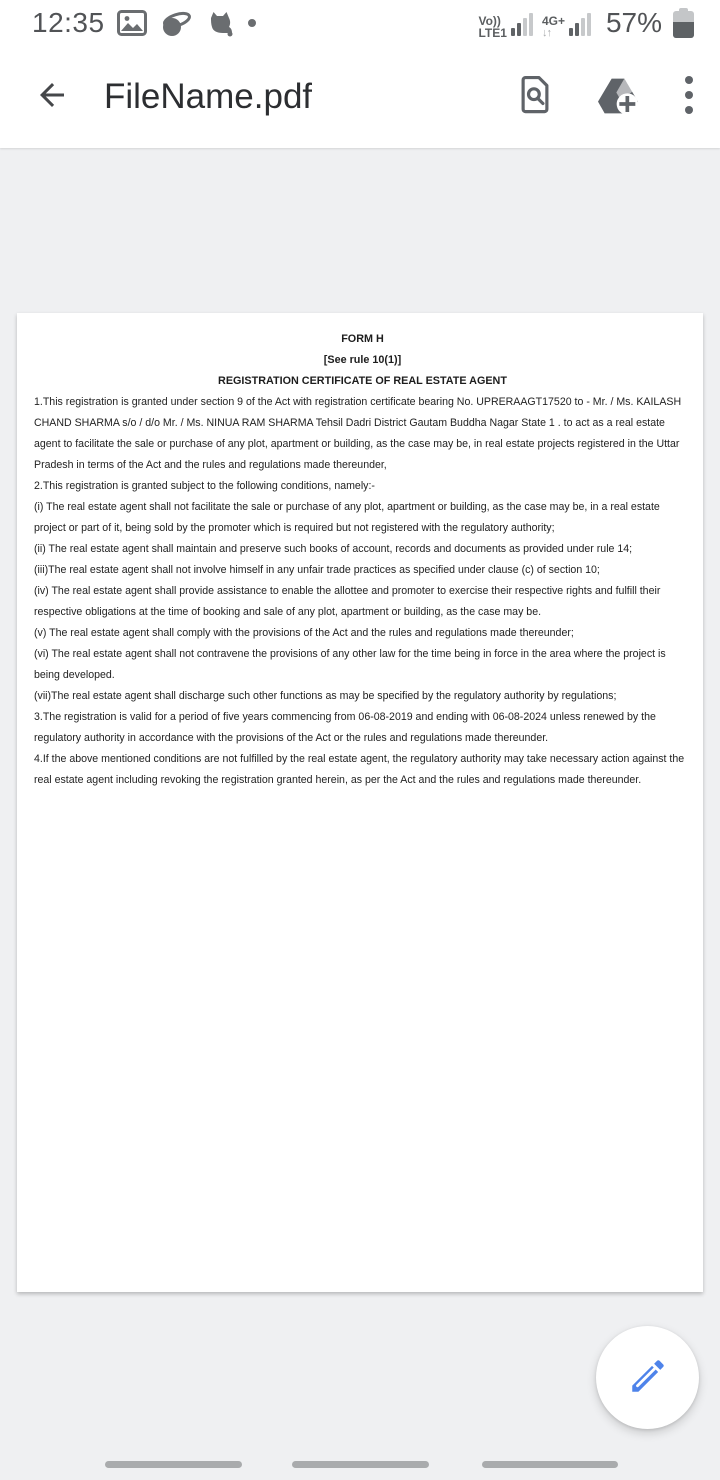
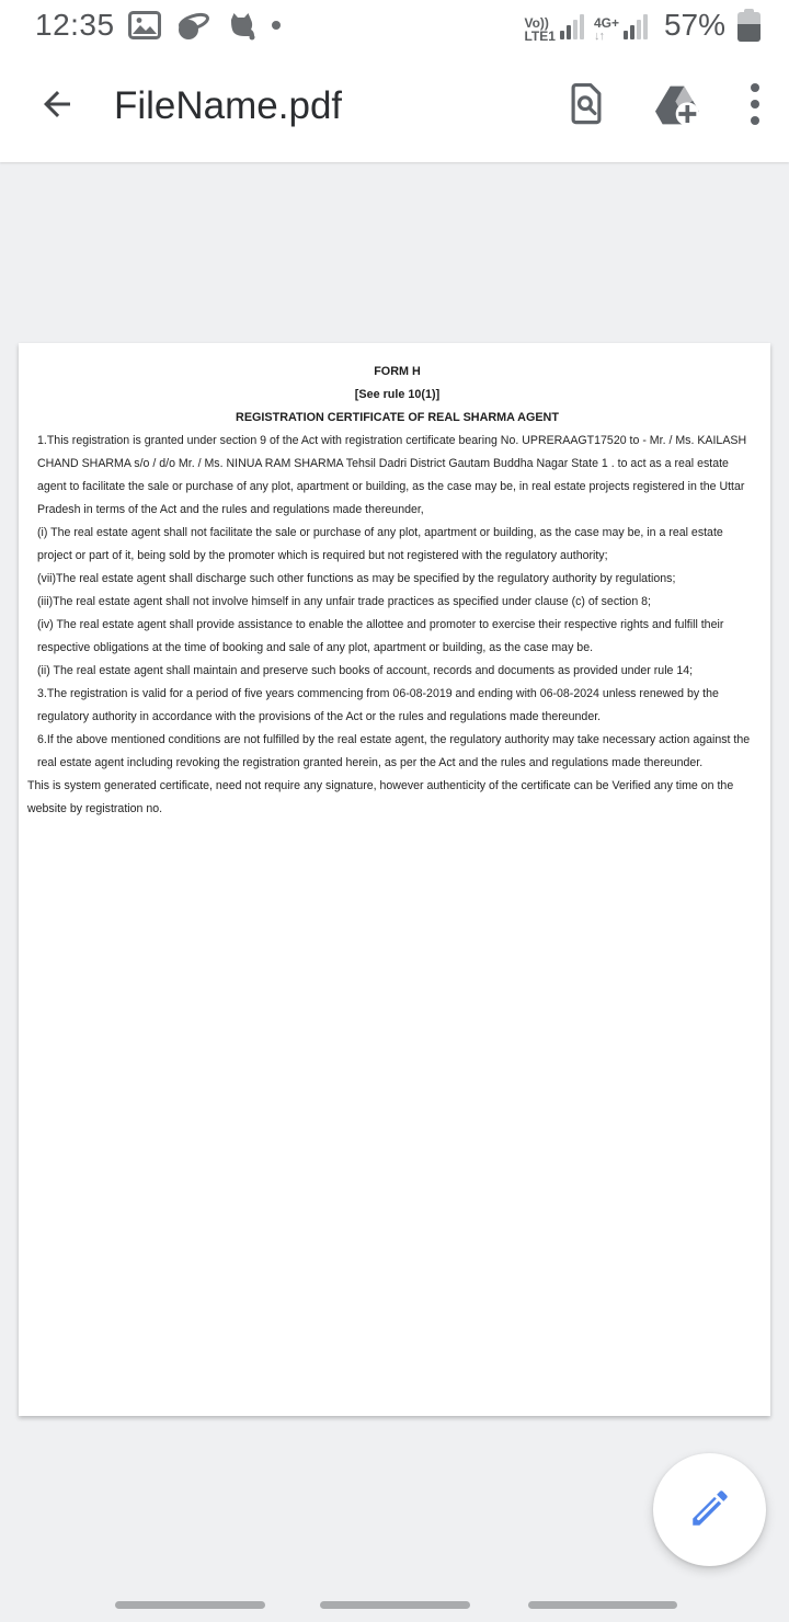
  12:35
  Vo))
  LTE1
  4G+
  ↓↑
  57%
  FileName.pdf
  FORM H
  [See rule 10(1)]
- REGISTRATION CERTIFICATE OF REAL ESTATE AGENT
+ REGISTRATION CERTIFICATE OF REAL SHARMA AGENT
  1.This registration is granted under section 9 of the Act with registration certificate bearing No. UPRERAAGT17520 to - Mr. / Ms. KAILASH CHAND SHARMA s/o / d/o Mr. / Ms. NINUA RAM SHARMA Tehsil Dadri District Gautam Buddha Nagar State 1 . to act as a real estate agent to facilitate the sale or purchase of any plot, apartment or building, as the case may be, in real estate projects registered in the Uttar Pradesh in terms of the Act and the rules and regulations made thereunder,
- 2.This registration is granted subject to the following conditions, namely:-
  (i) The real estate agent shall not facilitate the sale or purchase of any plot, apartment or building, as the case may be, in a real estate project or part of it, being sold by the promoter which is required but not registered with the regulatory authority;
- (ii) The real estate agent shall maintain and preserve such books of account, records and documents as provided under rule 14;
+ (vii)The real estate agent shall discharge such other functions as may be specified by the regulatory authority by regulations;
- (iii)The real estate agent shall not involve himself in any unfair trade practices as specified under clause (c) of section 10;
+ (iii)The real estate agent shall not involve himself in any unfair trade practices as specified under clause (c) of section 8;
  (iv) The real estate agent shall provide assistance to enable the allottee and promoter to exercise their respective rights and fulfill their respective obligations at the time of booking and sale of any plot, apartment or building, as the case may be.
- (v) The real estate agent shall comply with the provisions of the Act and the rules and regulations made thereunder;
- (vi) The real estate agent shall not contravene the provisions of any other law for the time being in force in the area where the project is being developed.
- (vii)The real estate agent shall discharge such other functions as may be specified by the regulatory authority by regulations;
+ (ii) The real estate agent shall maintain and preserve such books of account, records and documents as provided under rule 14;
  3.The registration is valid for a period of five years commencing from 06-08-2019 and ending with 06-08-2024 unless renewed by the regulatory authority in accordance with the provisions of the Act or the rules and regulations made thereunder.
- 4.If the above mentioned conditions are not fulfilled by the real estate agent, the regulatory authority may take necessary action against the real estate agent including revoking the registration granted herein, as per the Act and the rules and regulations made thereunder.
+ 6.If the above mentioned conditions are not fulfilled by the real estate agent, the regulatory authority may take necessary action against the real estate agent including revoking the registration granted herein, as per the Act and the rules and regulations made thereunder.
+ This is system generated certificate, need not require any signature, however authenticity of the certificate can be Verified any time on the website by registration no.
